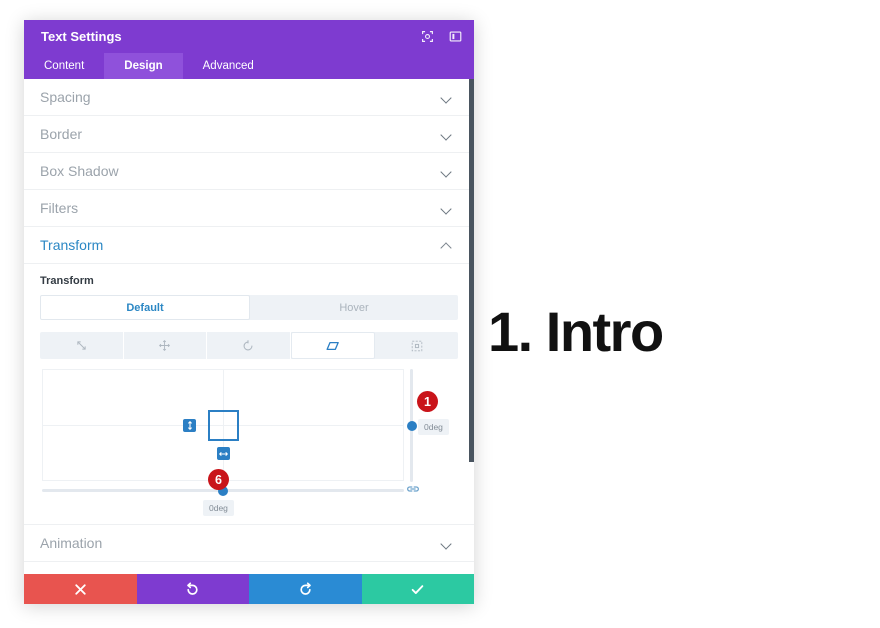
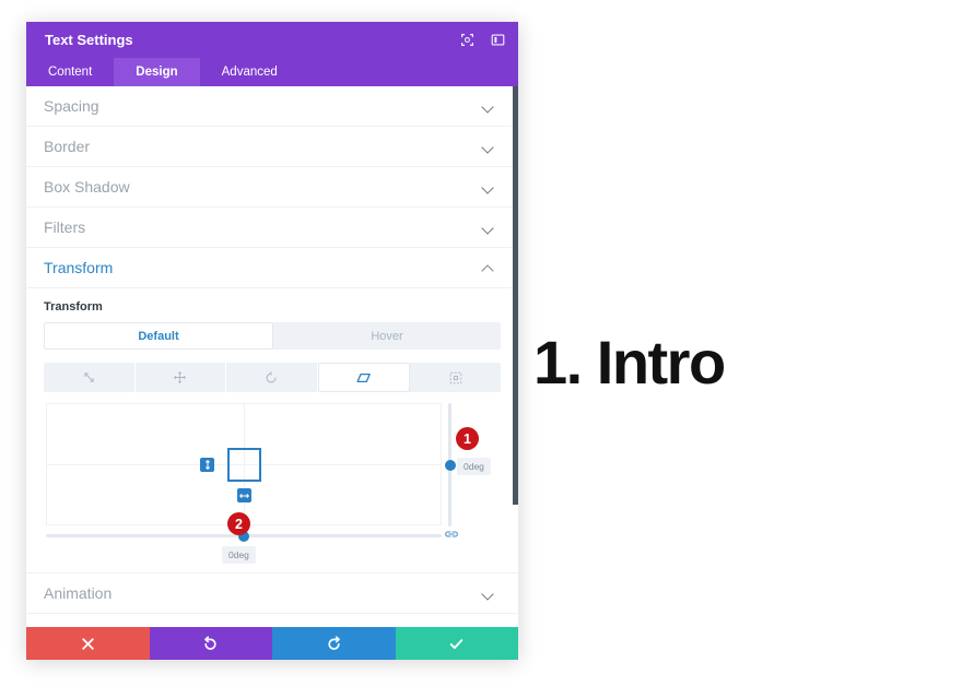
  1. Intro
  Text Settings
  Content
  Design
  Advanced
  Spacing
  Border
  Box Shadow
  Filters
  Transform
  Transform
  Default
  Hover
  0deg
  0deg
  Animation
  1
- 6
+ 2
